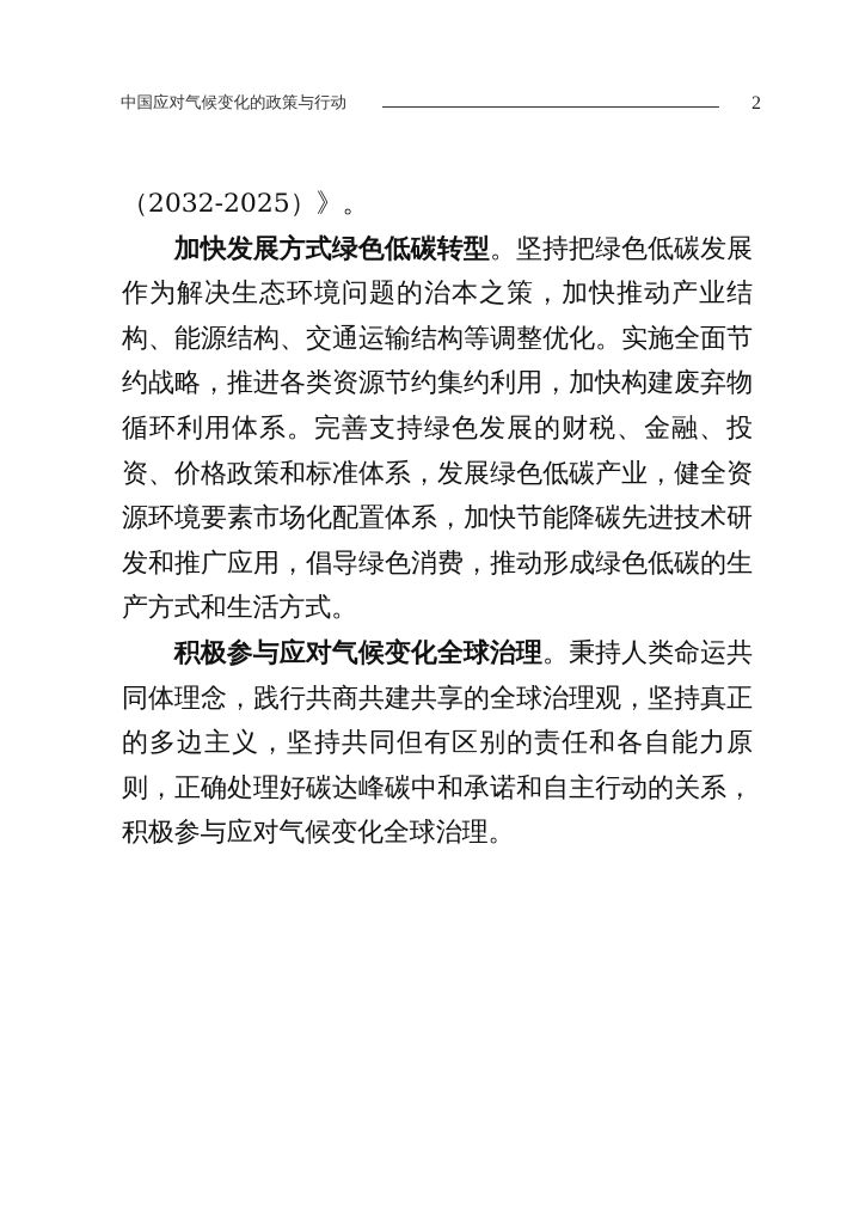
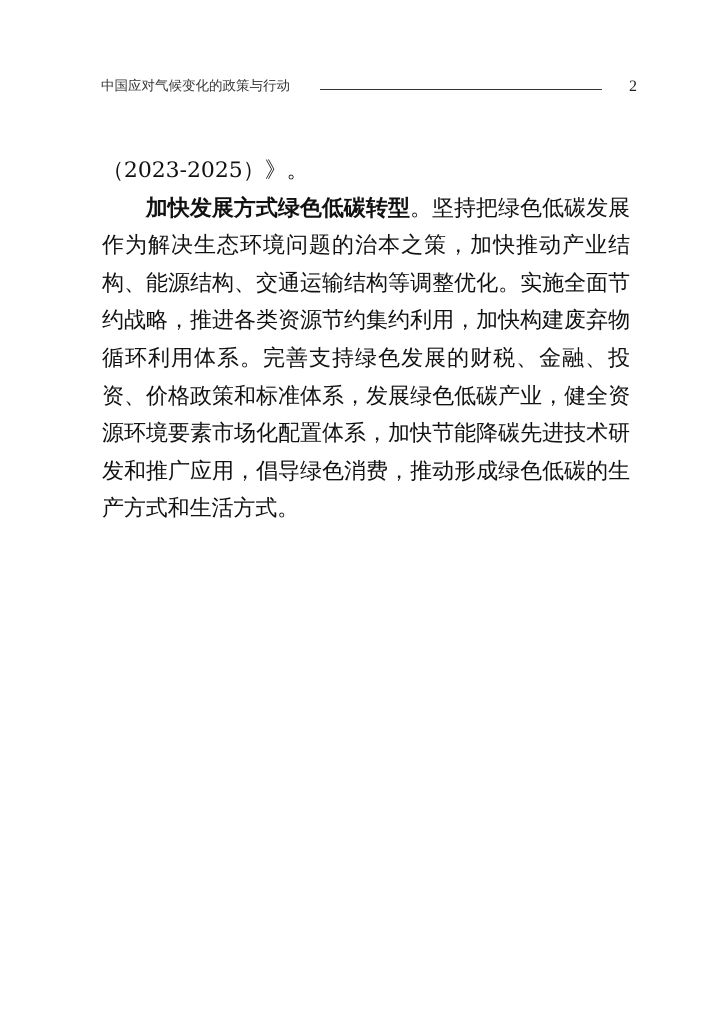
  中国应对气候变化的政策与行动
  2
- （2032-2025）》。
+ （2023-2025）》。
  加快发展方式绿色低碳转型。坚持把绿色低碳发展作为解决生态环境问题的治本之策，加快推动产业结构、能源结构、交通运输结构等调整优化。实施全面节约战略，推进各类资源节约集约利用，加快构建废弃物循环利用体系。完善支持绿色发展的财税、金融、投资、价格政策和标准体系，发展绿色低碳产业，健全资源环境要素市场化配置体系，加快节能降碳先进技术研发和推广应用，倡导绿色消费，推动形成绿色低碳的生产方式和生活方式。
- 积极参与应对气候变化全球治理。秉持人类命运共同体理念，践行共商共建共享的全球治理观，坚持真正的多边主义，坚持共同但有区别的责任和各自能力原则，正确处理好碳达峰碳中和承诺和自主行动的关系，积极参与应对气候变化全球治理。
